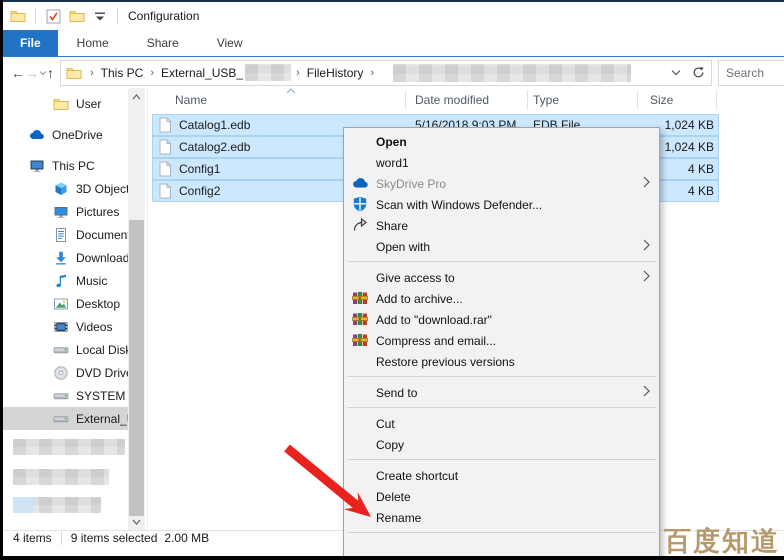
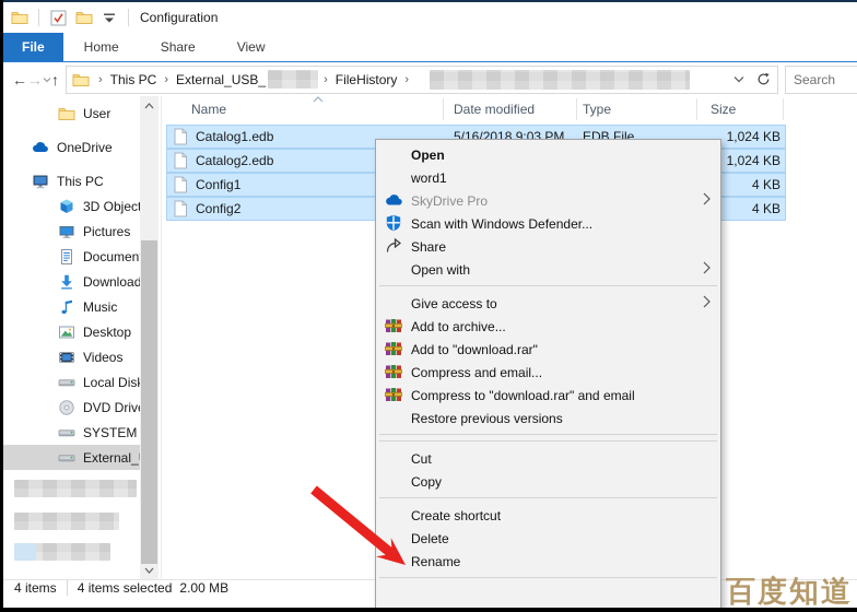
  Configuration
  File
  Home
  Share
  View
  ←
  →
  ↑
  ›
  This PC
  ›
  External_USB_
  ›
  FileHistory
  ›
  Search
  User
  OneDrive
  This PC
  3D Objec
  Pictures
  Documen
  Download
  Music
  Desktop
  Videos
  Name
  Date modified
  Type
  Size
  Catalog1.edb
  5/16/2018 9:03 PM
  EDB File
  1,024 KB
  Catalog2.edb
  1,024 KB
  Config1
  4 KB
  Config2
  4 KB
  4 items
- 9 items selected
+ 4 items selected
  2.00 MB
  Open
  word1
  SkyDrive Pro
  Scan with Windows Defender...
  Share
  Open with
  Give access to
  Add to archive...
  Add to "download.rar"
  Compress and email...
+ Compress to "download.rar" and email
  Restore previous versions
- Send to
  Cut
  Copy
  Create shortcut
  Delete
  Rename
  百度知道
